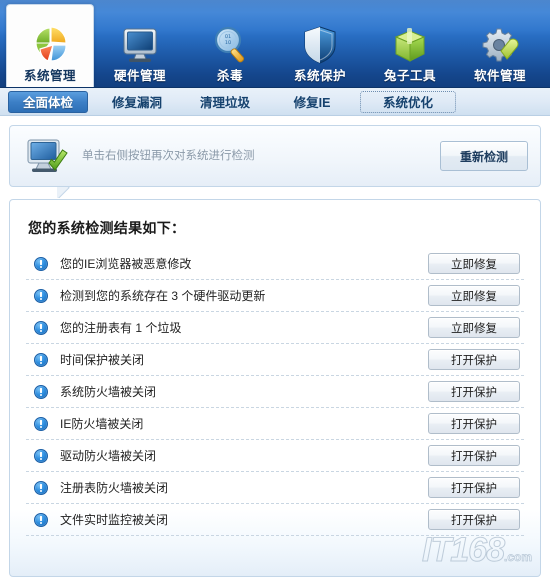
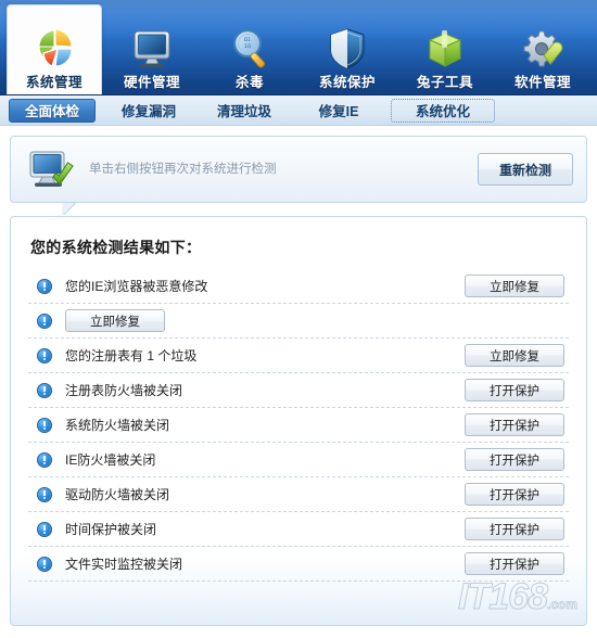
  系统管理
  硬件管理
  杀毒
  系统保护
  兔子工具
  软件管理
  全面体检
  修复漏洞
  清理垃圾
  修复IE
  系统优化
  单击右侧按钮再次对系统进行检测
  重新检测
  您的系统检测结果如下：
  您的IE浏览器被恶意修改
  立即修复
- 检测到您的系统存在 3 个硬件驱动更新
  立即修复
  您的注册表有 1 个垃圾
  立即修复
- 时间保护被关闭
+ 注册表防火墙被关闭
  打开保护
  系统防火墙被关闭
  打开保护
  IE防火墙被关闭
  打开保护
  驱动防火墙被关闭
  打开保护
- 注册表防火墙被关闭
+ 时间保护被关闭
  打开保护
  文件实时监控被关闭
  打开保护
  IT168.com
